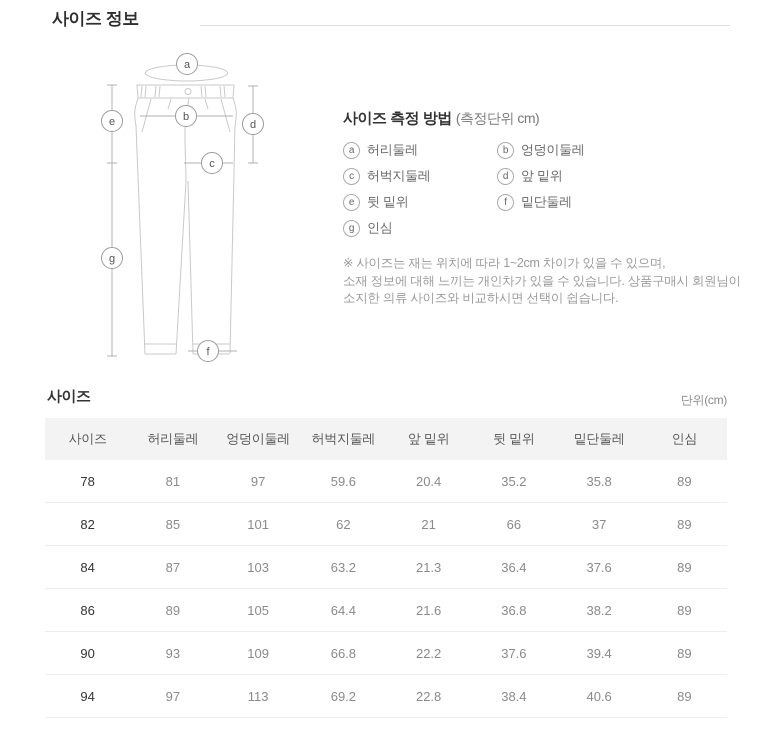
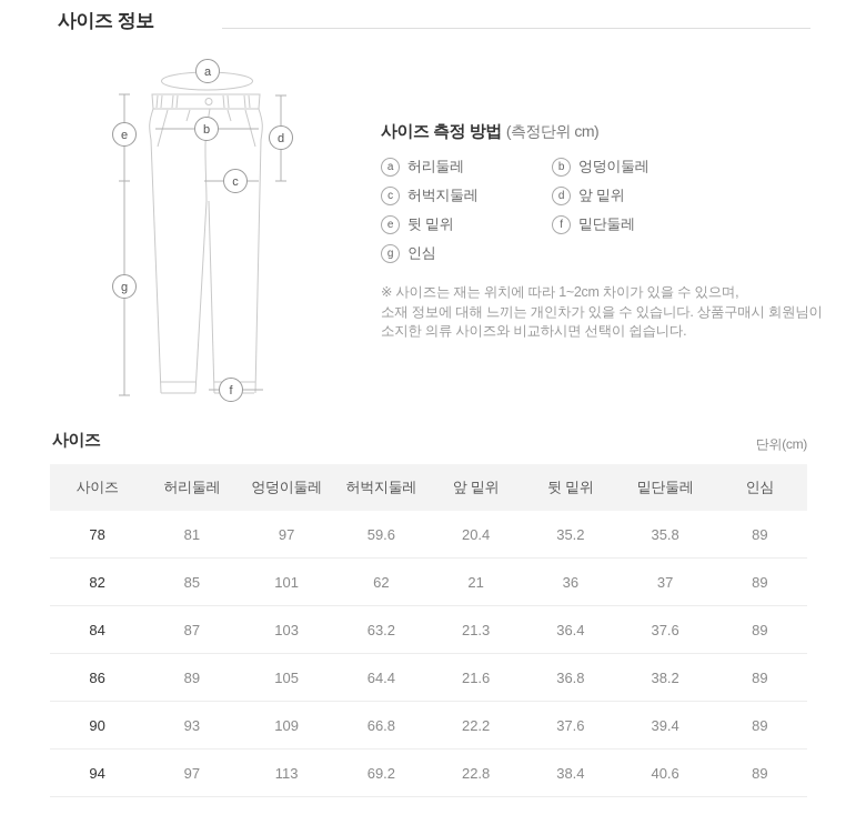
  사이즈 정보
  a
  b
  c
  d
  e
  f
  g
  사이즈 측정 방법 (측정단위 cm)
  a
  허리둘레
  b
  엉덩이둘레
  c
  허벅지둘레
  d
  앞 밑위
  e
  뒷 밑위
  f
  밑단둘레
  g
  인심
  ※ 사이즈는 재는 위치에 따라 1~2cm 차이가 있을 수 있으며,
  소재 정보에 대해 느끼는 개인차가 있을 수 있습니다. 상품구매시 회원님이
  소지한 의류 사이즈와 비교하시면 선택이 쉽습니다.
  사이즈
  단위(cm)
  사이즈	허리둘레	엉덩이둘레	허벅지둘레	앞 밑위	뒷 밑위	밑단둘레	인심
  78	81	97	59.6	20.4	35.2	35.8	89
- 82	85	101	62	21	66	37	89
+ 82	85	101	62	21	36	37	89
  84	87	103	63.2	21.3	36.4	37.6	89
  86	89	105	64.4	21.6	36.8	38.2	89
  90	93	109	66.8	22.2	37.6	39.4	89
  94	97	113	69.2	22.8	38.4	40.6	89
